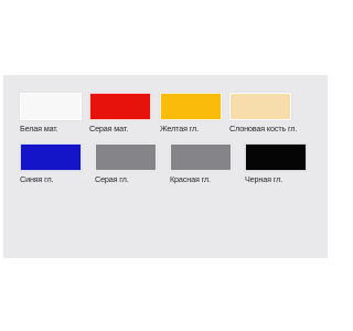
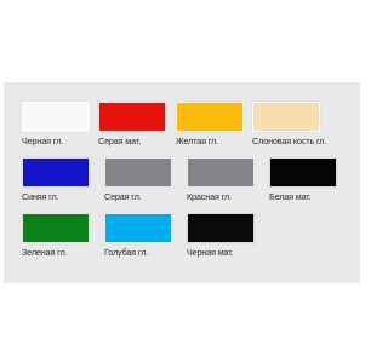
- Белая мат.
+ Черная гл.
  Серая мат.
  Желтая гл.
  Слоновая кость гл.
  Синяя гл.
  Серая гл.
  Красная гл.
- Черная гл.
+ Белая мат.
+ Зеленая гл.
+ Голубая гл.
+ Черная мат.
